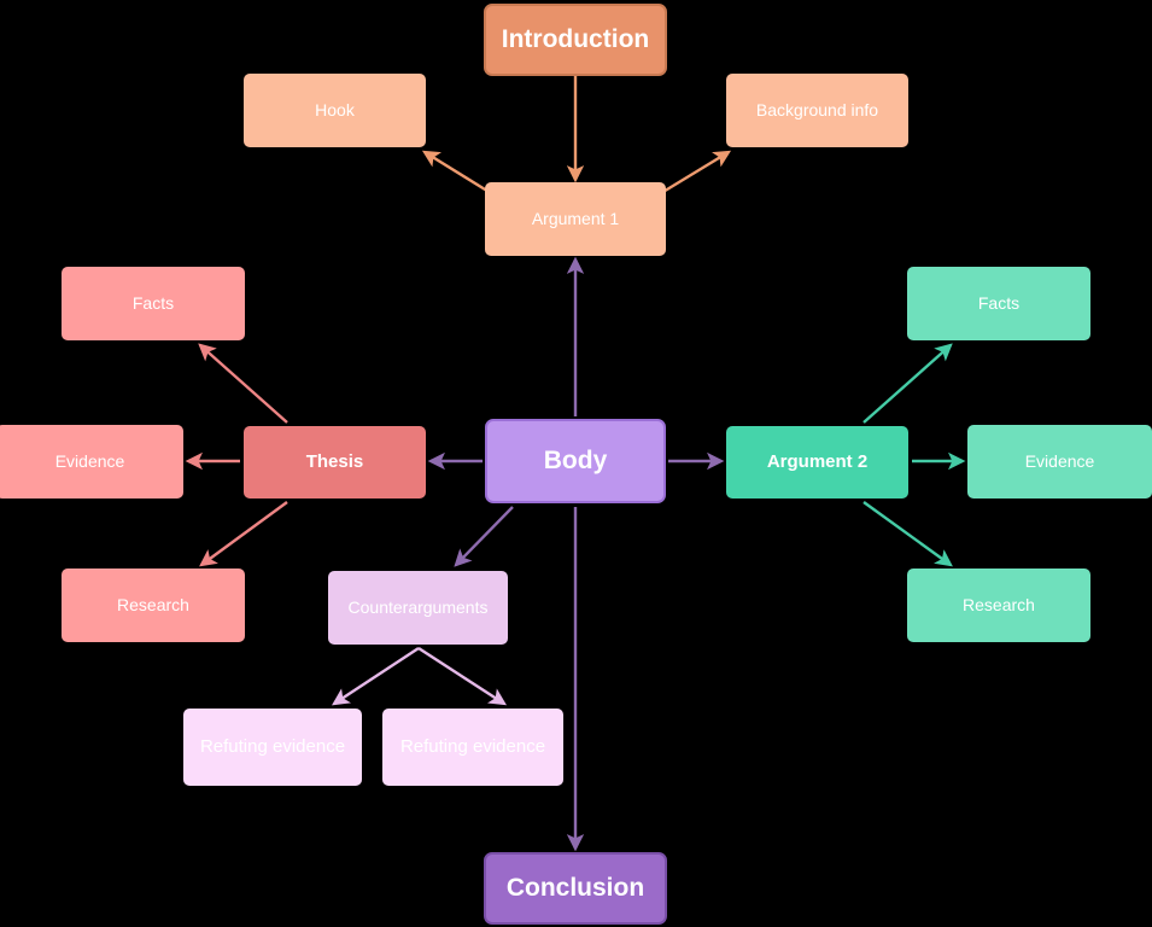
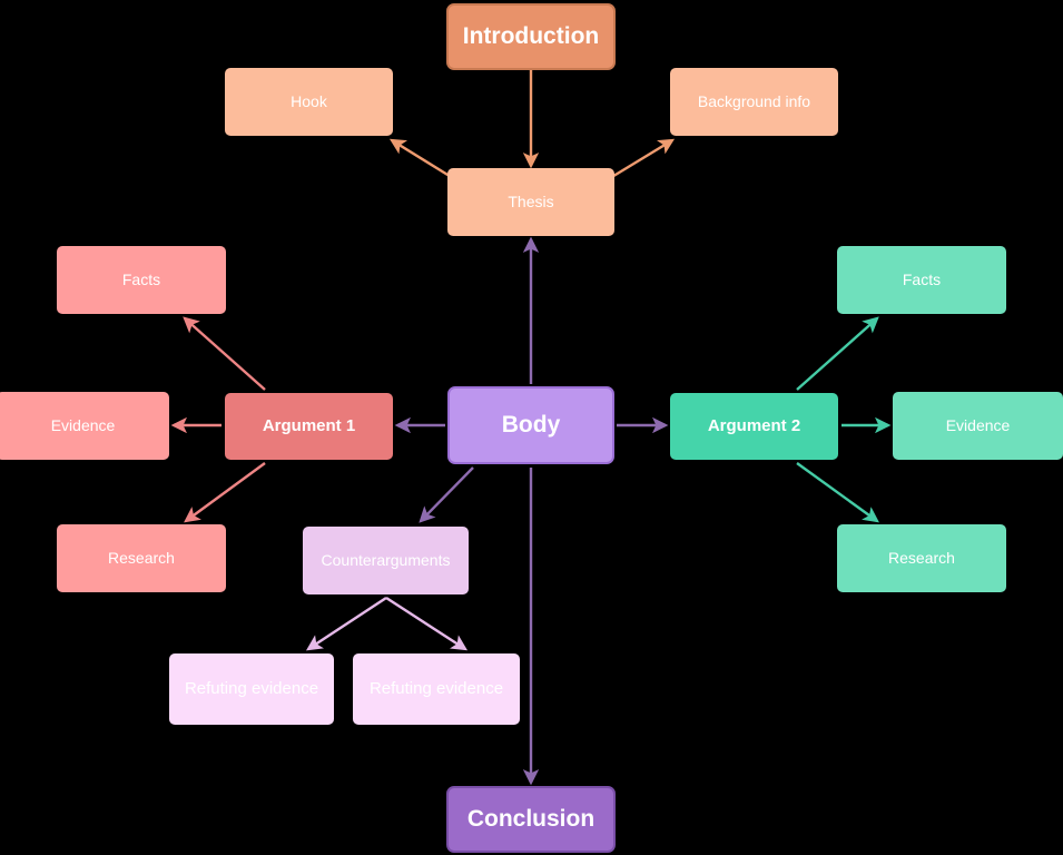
  Introduction
  Hook
  Background info
- Argument 1
+ Thesis
  Facts
  Evidence
  Research
- Thesis
+ Argument 1
  Body
  Argument 2
  Facts
  Evidence
  Research
  Counterarguments
  Refuting evidence
  Refuting evidence
  Conclusion
